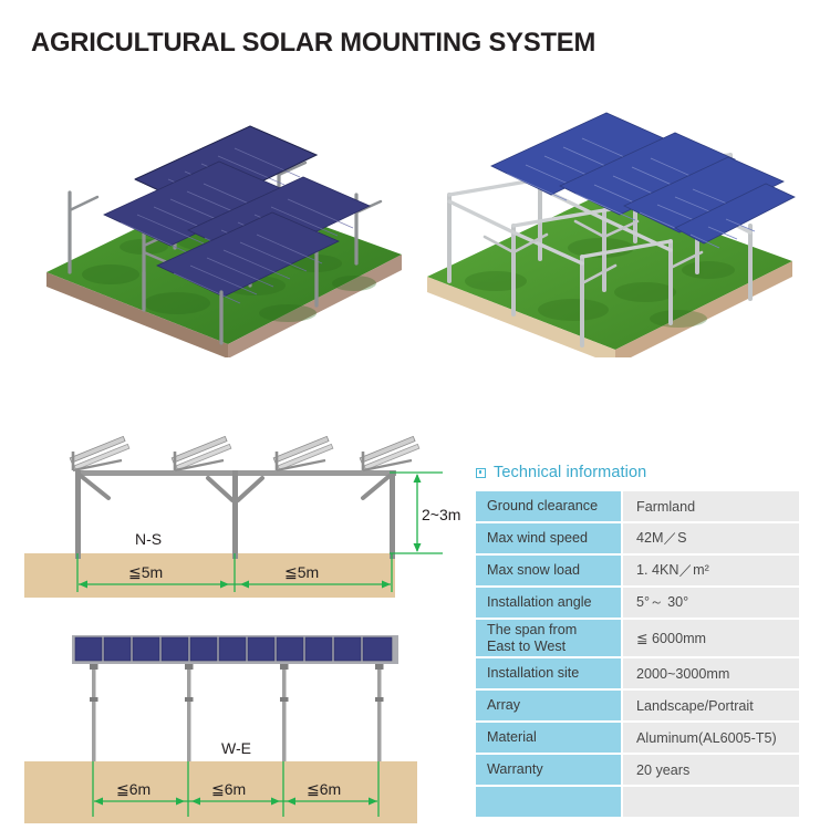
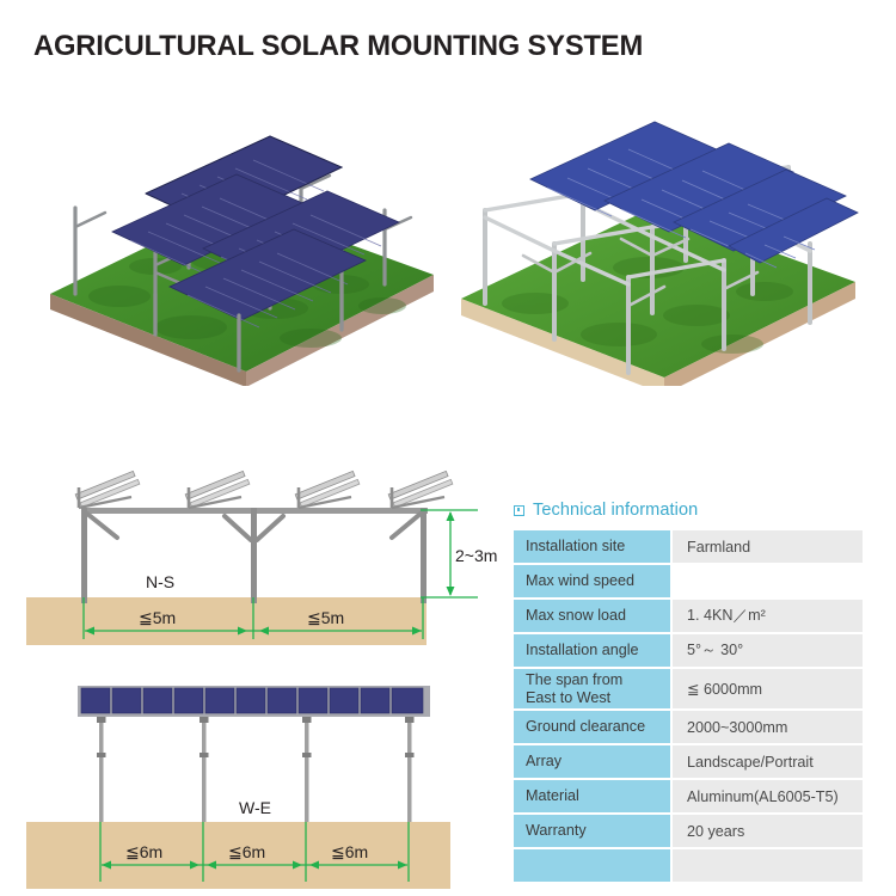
  AGRICULTURAL SOLAR MOUNTING SYSTEM
  2~3m
  N-S
  ≦5m
  ≦5m
  W-E
  ≦6m
  ≦6m
  ≦6m
  Technical information
- Ground clearance
+ Installation site
  Farmland
  Max wind speed
- 42M／S
  Max snow load
  1. 4KN／m²
  Installation angle
  5°～ 30°
  The span from
  East to West
  ≦ 6000mm
- Installation site
+ Ground clearance
  2000~3000mm
  Array
  Landscape/Portrait
  Material
  Aluminum(AL6005-T5)
  Warranty
  20 years
